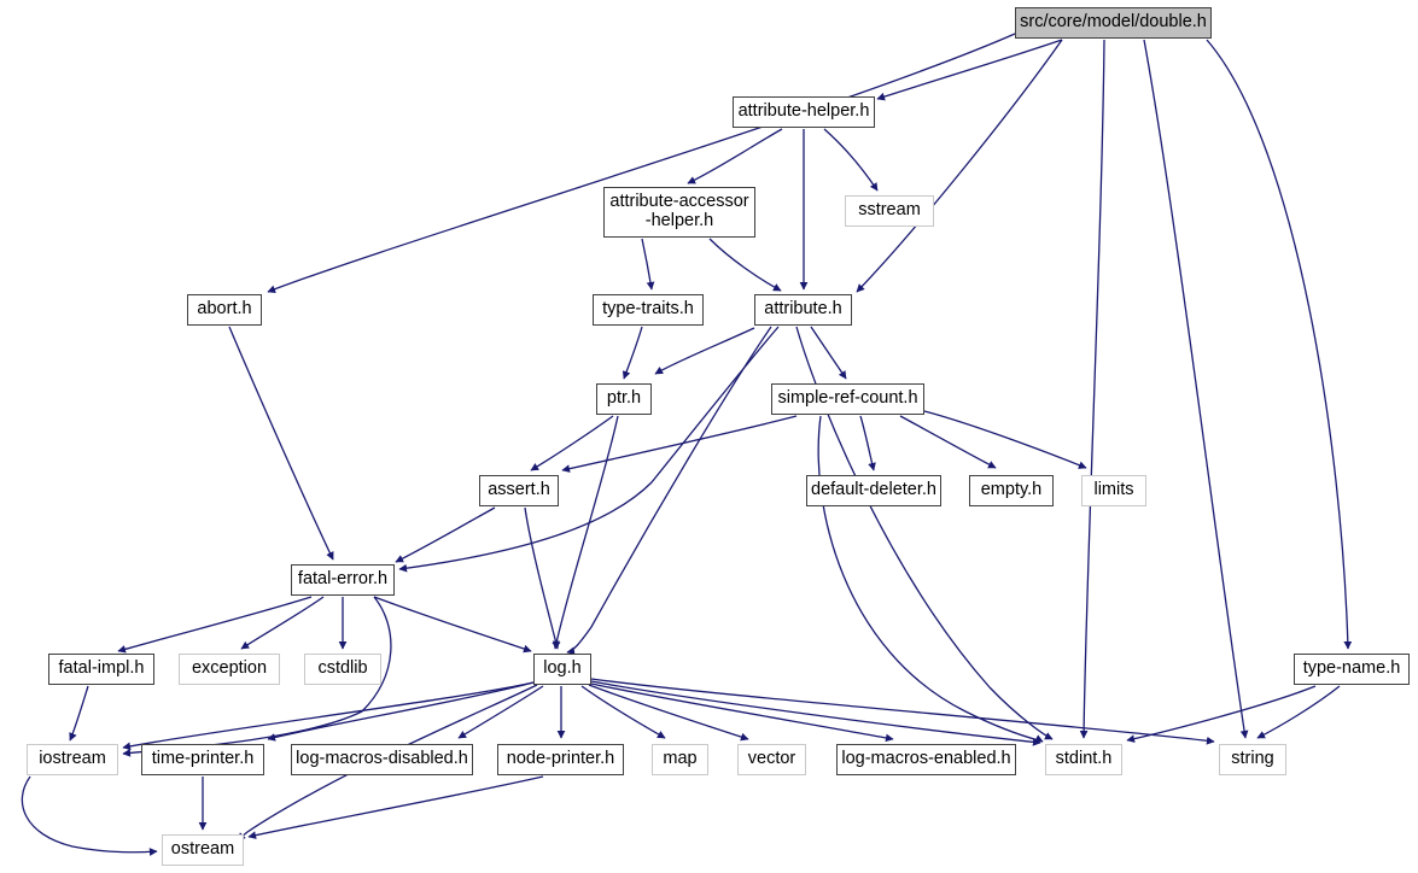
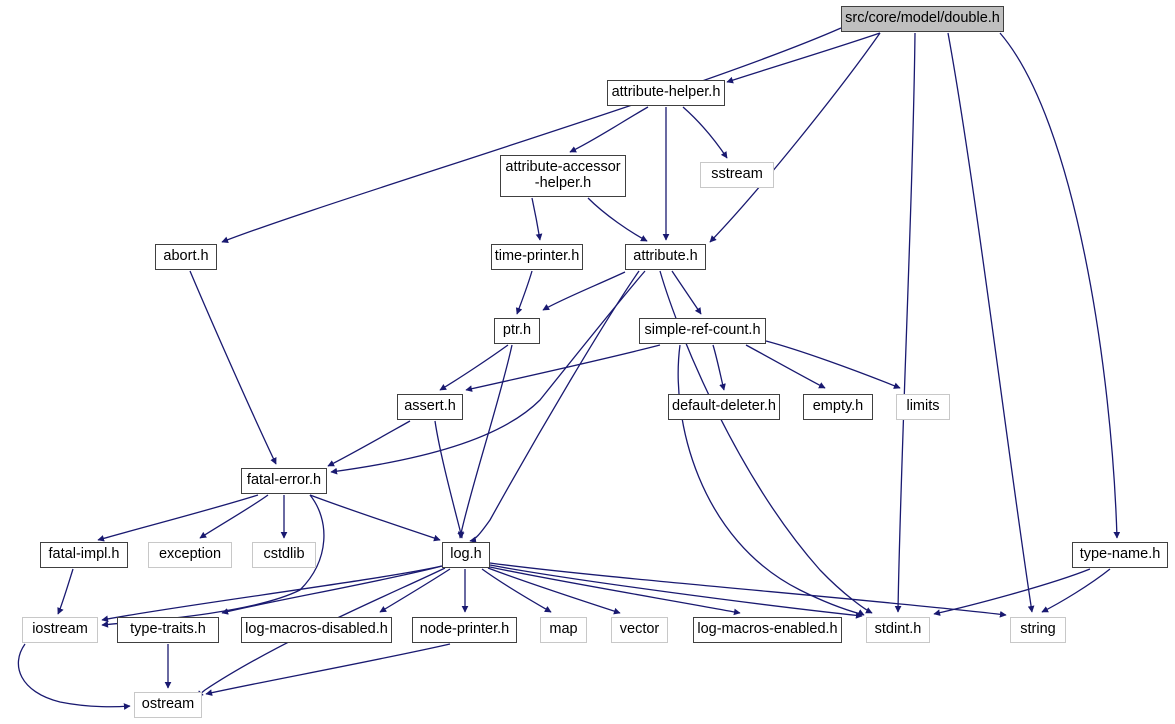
  src/core/model/double.h
  attribute-helper.h
  attribute-accessor
  -helper.h
  sstream
  abort.h
- type-traits.h
+ time-printer.h
  attribute.h
  ptr.h
  simple-ref-count.h
  assert.h
  default-deleter.h
  empty.h
  limits
  fatal-error.h
  fatal-impl.h
  exception
  cstdlib
  log.h
  type-name.h
  iostream
- time-printer.h
+ type-traits.h
  log-macros-disabled.h
  node-printer.h
  map
  vector
  log-macros-enabled.h
  stdint.h
  string
  ostream
